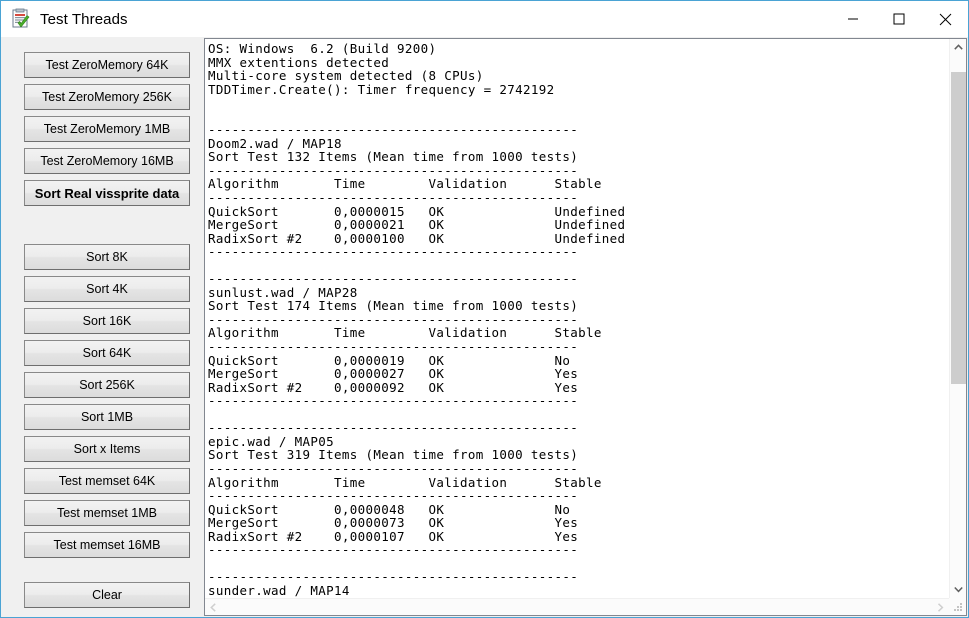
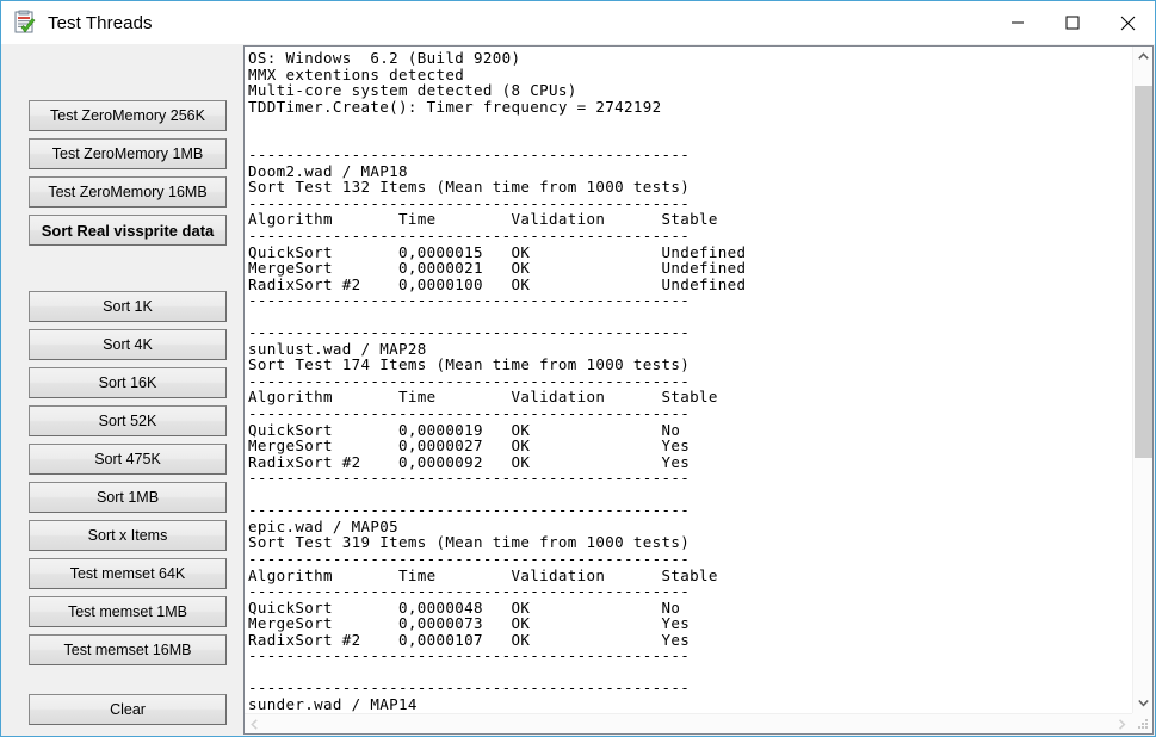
  Test Threads
- Test ZeroMemory 64K
  Test ZeroMemory 256K
  Test ZeroMemory 1MB
  Test ZeroMemory 16MB
  Sort Real vissprite data
- Sort 8K
+ Sort 1K
  Sort 4K
  Sort 16K
- Sort 64K
+ Sort 52K
- Sort 256K
+ Sort 475K
  Sort 1MB
  Sort x Items
  Test memset 64K
  Test memset 1MB
  Test memset 16MB
  Clear
  OS: Windows 6.2 (Build 9200)
  MMX extentions detected
  Multi-core system detected (8 CPUs)
  TDDTimer.Create(): Timer frequency = 2742192
  -----------------------------------------------
  Doom2.wad / MAP18
  Sort Test 132 Items (Mean time from 1000 tests)
  -----------------------------------------------
  Algorithm Time Validation Stable
  -----------------------------------------------
  QuickSort 0,0000015 OK Undefined
  MergeSort 0,0000021 OK Undefined
  RadixSort #2 0,0000100 OK Undefined
  -----------------------------------------------
  -----------------------------------------------
  sunlust.wad / MAP28
  Sort Test 174 Items (Mean time from 1000 tests)
  -----------------------------------------------
  Algorithm Time Validation Stable
  -----------------------------------------------
  QuickSort 0,0000019 OK No
  MergeSort 0,0000027 OK Yes
  RadixSort #2 0,0000092 OK Yes
  -----------------------------------------------
  -----------------------------------------------
  epic.wad / MAP05
  Sort Test 319 Items (Mean time from 1000 tests)
  -----------------------------------------------
  Algorithm Time Validation Stable
  -----------------------------------------------
  QuickSort 0,0000048 OK No
  MergeSort 0,0000073 OK Yes
  RadixSort #2 0,0000107 OK Yes
  -----------------------------------------------
  -----------------------------------------------
  sunder.wad / MAP14
